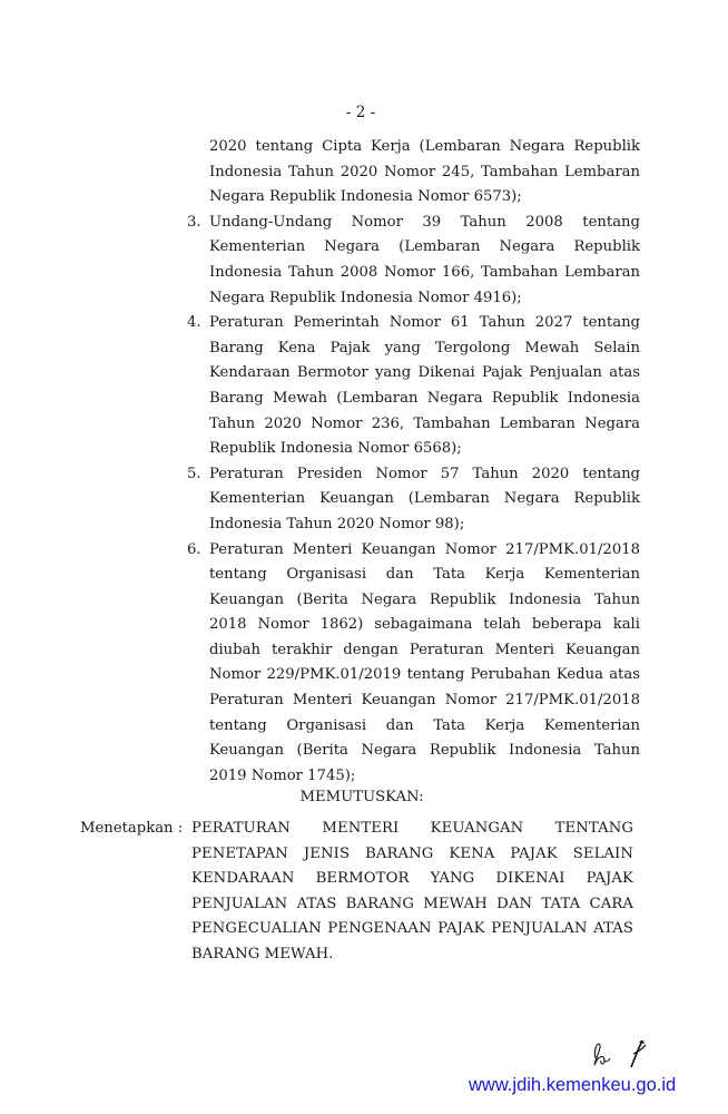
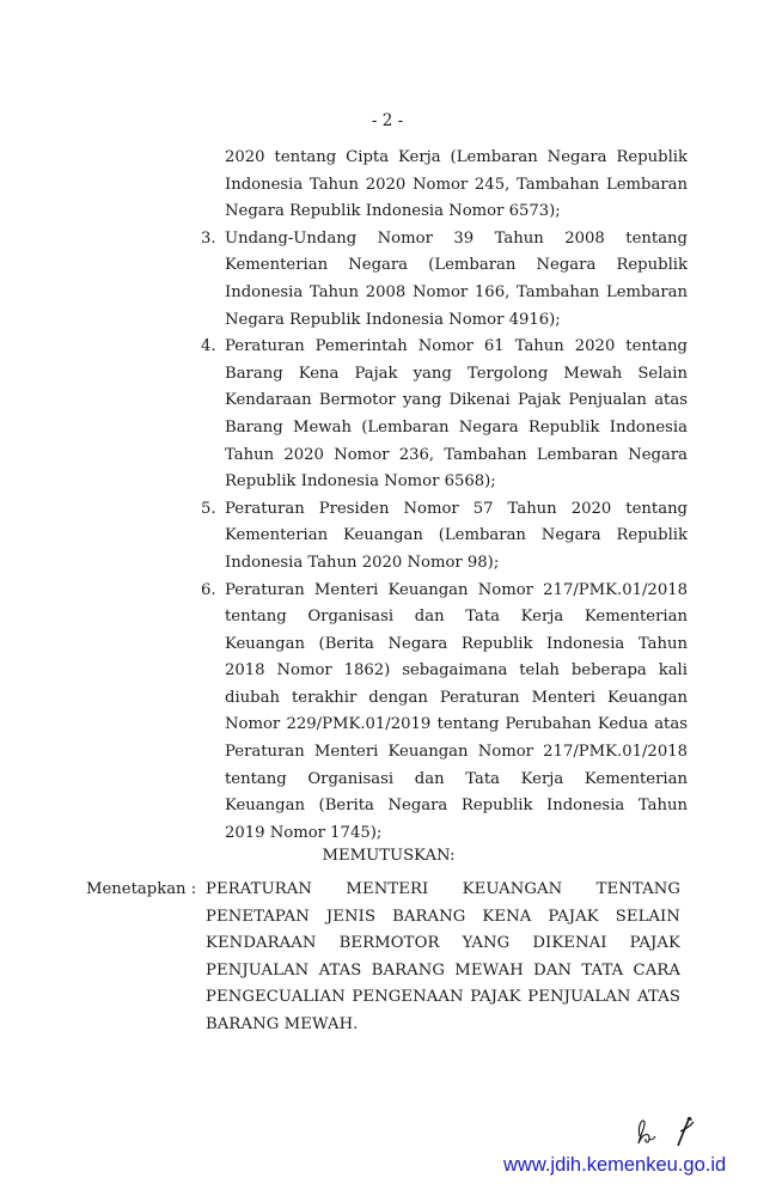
  - 2 -
  2020 tentang Cipta Kerja (Lembaran Negara Republik Indonesia Tahun 2020 Nomor 245, Tambahan Lembaran Negara Republik Indonesia Nomor 6573);
  3.
  Undang-Undang Nomor 39 Tahun 2008 tentang Kementerian Negara (Lembaran Negara Republik Indonesia Tahun 2008 Nomor 166, Tambahan Lembaran Negara Republik Indonesia Nomor 4916);
  4.
- Peraturan Pemerintah Nomor 61 Tahun 2027 tentang Barang Kena Pajak yang Tergolong Mewah Selain Kendaraan Bermotor yang Dikenai Pajak Penjualan atas Barang Mewah (Lembaran Negara Republik Indonesia Tahun 2020 Nomor 236, Tambahan Lembaran Negara Republik Indonesia Nomor 6568);
+ Peraturan Pemerintah Nomor 61 Tahun 2020 tentang Barang Kena Pajak yang Tergolong Mewah Selain Kendaraan Bermotor yang Dikenai Pajak Penjualan atas Barang Mewah (Lembaran Negara Republik Indonesia Tahun 2020 Nomor 236, Tambahan Lembaran Negara Republik Indonesia Nomor 6568);
  5.
  Peraturan Presiden Nomor 57 Tahun 2020 tentang Kementerian Keuangan (Lembaran Negara Republik Indonesia Tahun 2020 Nomor 98);
  6.
  Peraturan Menteri Keuangan Nomor 217/PMK.01/2018 tentang Organisasi dan Tata Kerja Kementerian Keuangan (Berita Negara Republik Indonesia Tahun 2018 Nomor 1862) sebagaimana telah beberapa kali diubah terakhir dengan Peraturan Menteri Keuangan Nomor 229/PMK.01/2019 tentang Perubahan Kedua atas Peraturan Menteri Keuangan Nomor 217/PMK.01/2018 tentang Organisasi dan Tata Kerja Kementerian Keuangan (Berita Negara Republik Indonesia Tahun 2019 Nomor 1745);
  MEMUTUSKAN:
  Menetapkan :
  PERATURAN MENTERI KEUANGAN TENTANG PENETAPAN JENIS BARANG KENA PAJAK SELAIN KENDARAAN BERMOTOR YANG DIKENAI PAJAK PENJUALAN ATAS BARANG MEWAH DAN TATA CARA PENGECUALIAN PENGENAAN PAJAK PENJUALAN ATAS BARANG MEWAH.
  www.jdih.kemenkeu.go.id
